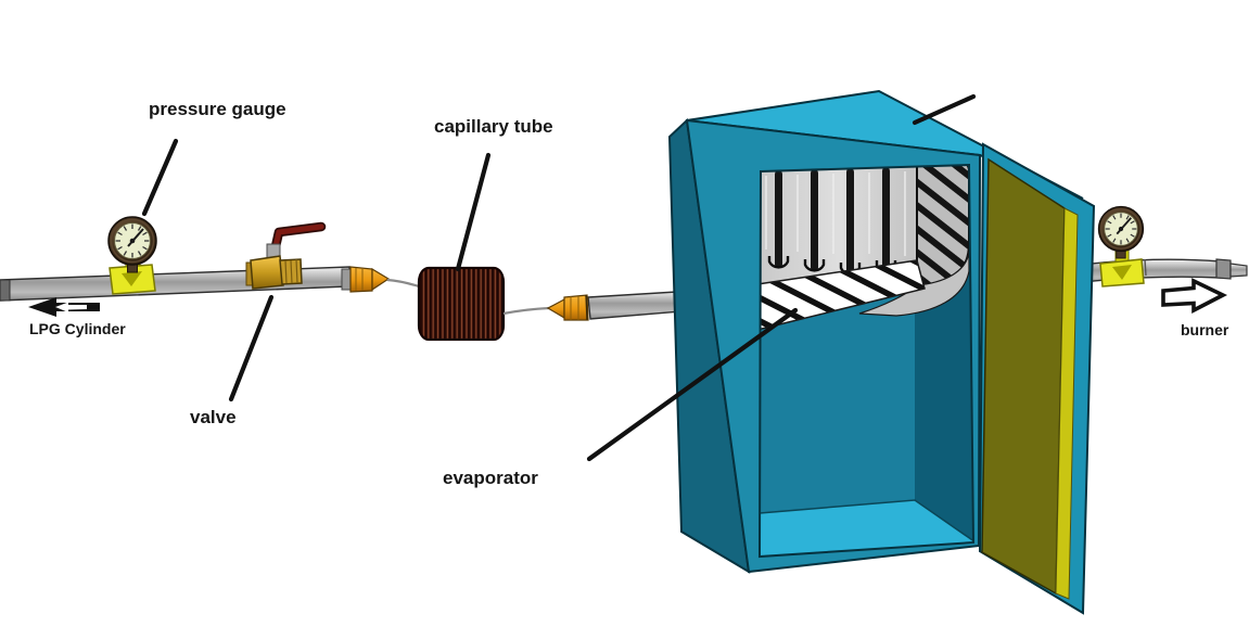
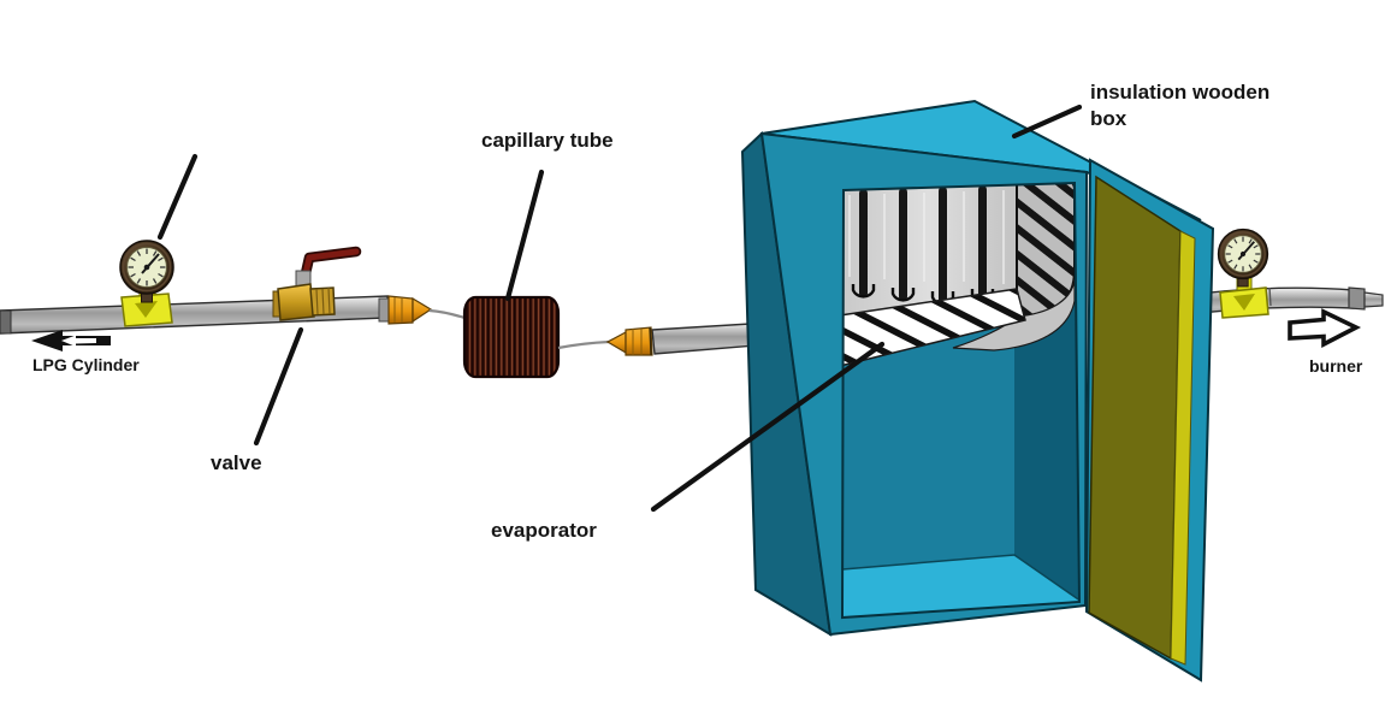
- pressure gauge
  capillary tube
+ insulation wooden box
  valve
  evaporator
  LPG Cylinder
  burner
